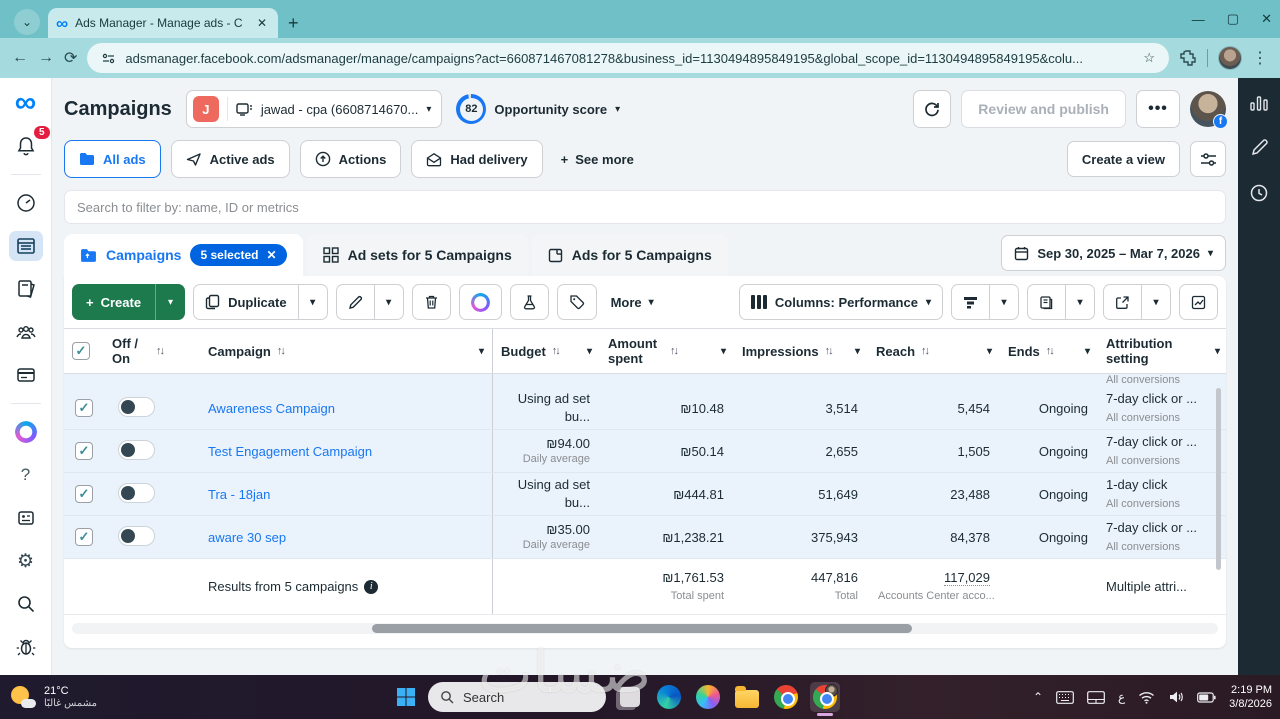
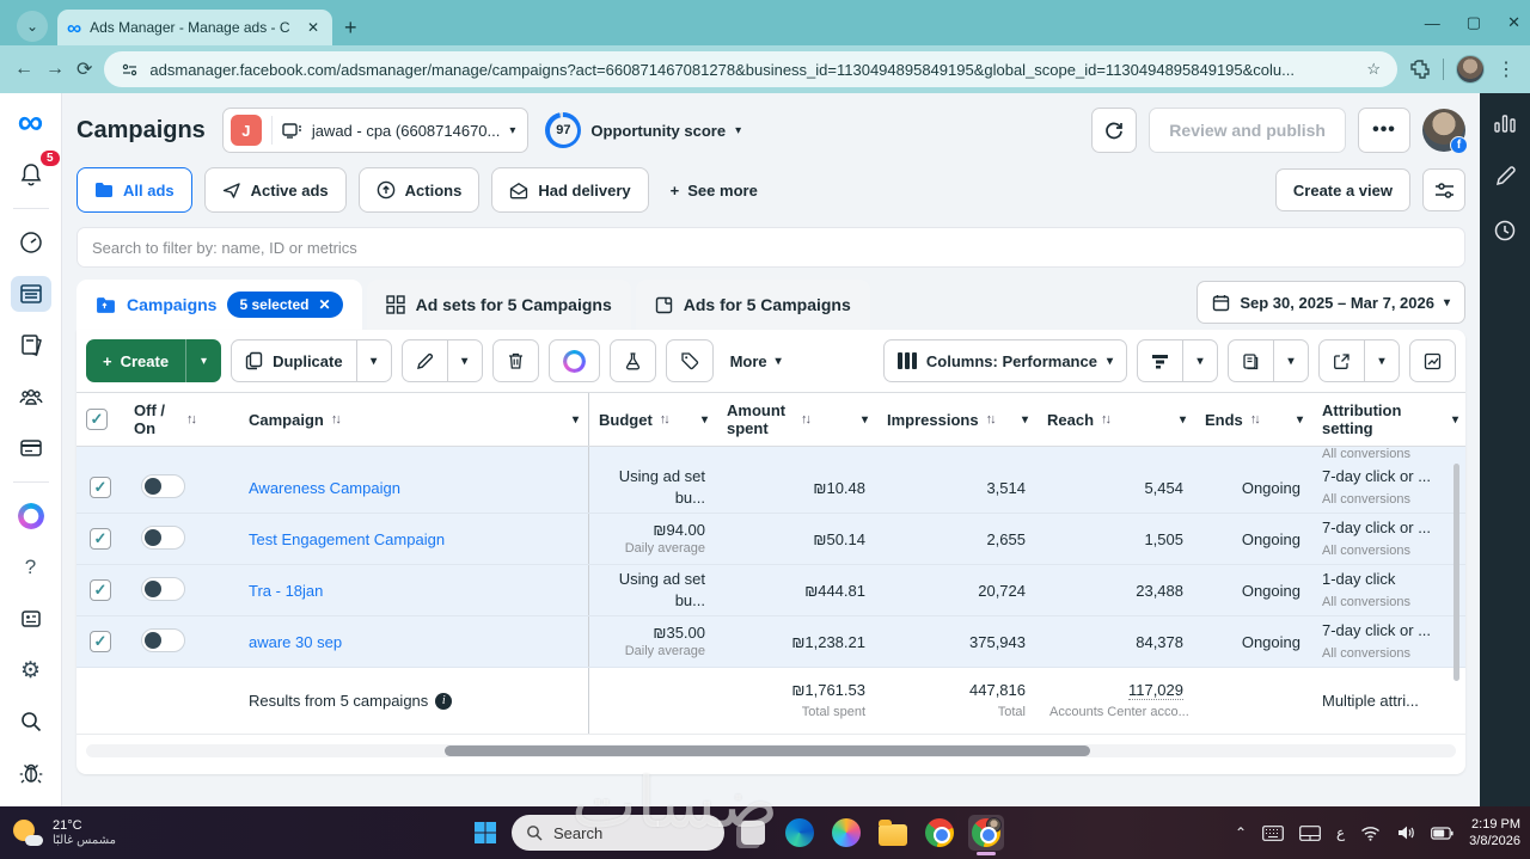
  ⌄
  ∞
  Ads Manager - Manage ads - C
  ✕
  +
  —
  ▢
  ✕
  ←
  →
  ⟳
  adsmanager.facebook.com/adsmanager/manage/campaigns?act=660871467081278&business_id=1130494895849195&global_scope_id=1130494895849195&colu...
  ☆
  ⋮
  ∞
  5
  ?
  ⚙
  Campaigns
  J
  jawad - cpa (6608714670...
  ▾
- 82
+ 97
  Opportunity score
  ▾
  Review and publish
  •••
  f
  All ads
  Active ads
  Actions
  Had delivery
  +
  See more
  Create a view
  Search to filter by: name, ID or metrics
  Campaigns
  5 selected
  ✕
  Ad sets for 5 Campaigns
  Ads for 5 Campaigns
  Sep 30, 2025 – Mar 7, 2026
  ▾
  +
  Create
  ▾
  Duplicate
  ▾
  ▾
  More
  ▾
  Columns: Performance
  ▾
  ▾
  ▾
  ▾
  Off / On
  ↑↓
  Campaign
  ↑↓
  ▾
  Budget
  ↑↓
  ▾
  Amount spent
  ↑↓
  ▾
  Impressions
  ↑↓
  ▾
  Reach
  ↑↓
  ▾
  Ends
  ↑↓
  ▾
  Attribution setting
  ▾
  All conversions
  Awareness Campaign
  Using ad set bu...
  ₪10.48
  3,514
  5,454
  Ongoing
  7-day click or ...
  All conversions
  Test Engagement Campaign
  ₪94.00
  Daily average
  ₪50.14
  2,655
  1,505
  Ongoing
  7-day click or ...
  All conversions
  Tra - 18jan
  Using ad set bu...
  ₪444.81
- 51,649
+ 20,724
  23,488
  Ongoing
  1-day click
  All conversions
  aware 30 sep
  ₪35.00
  Daily average
  ₪1,238.21
  375,943
  84,378
  Ongoing
  7-day click or ...
  All conversions
  Results from 5 campaigns
  i
  ₪1,761.53
  Total spent
  447,816
  Total
  117,029
  Accounts Center acco...
  Multiple attri...
  21°C
  مشمس غالبًا
  Search
  ⌃
  ع
  2:19 PM
  3/8/2026
  ضسات
